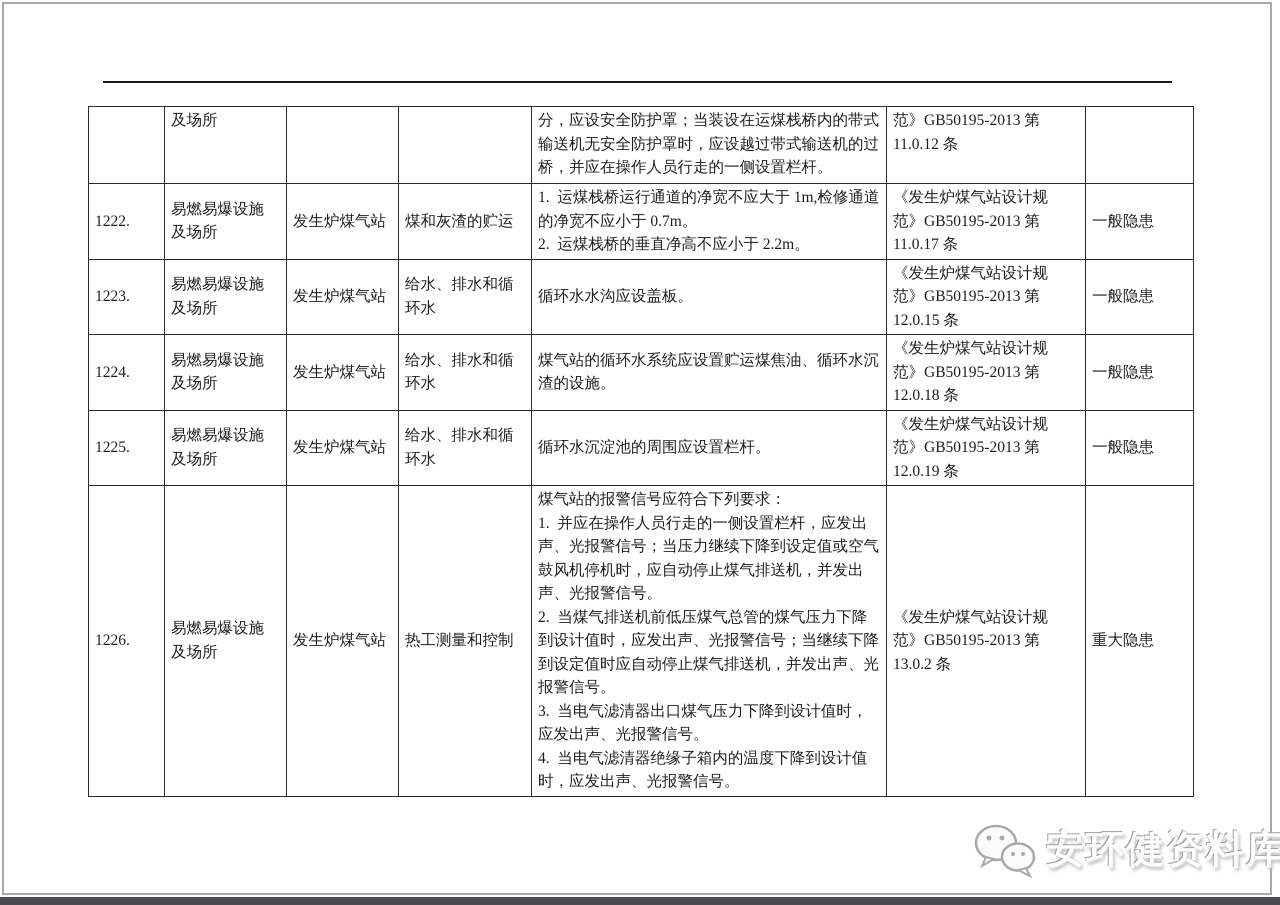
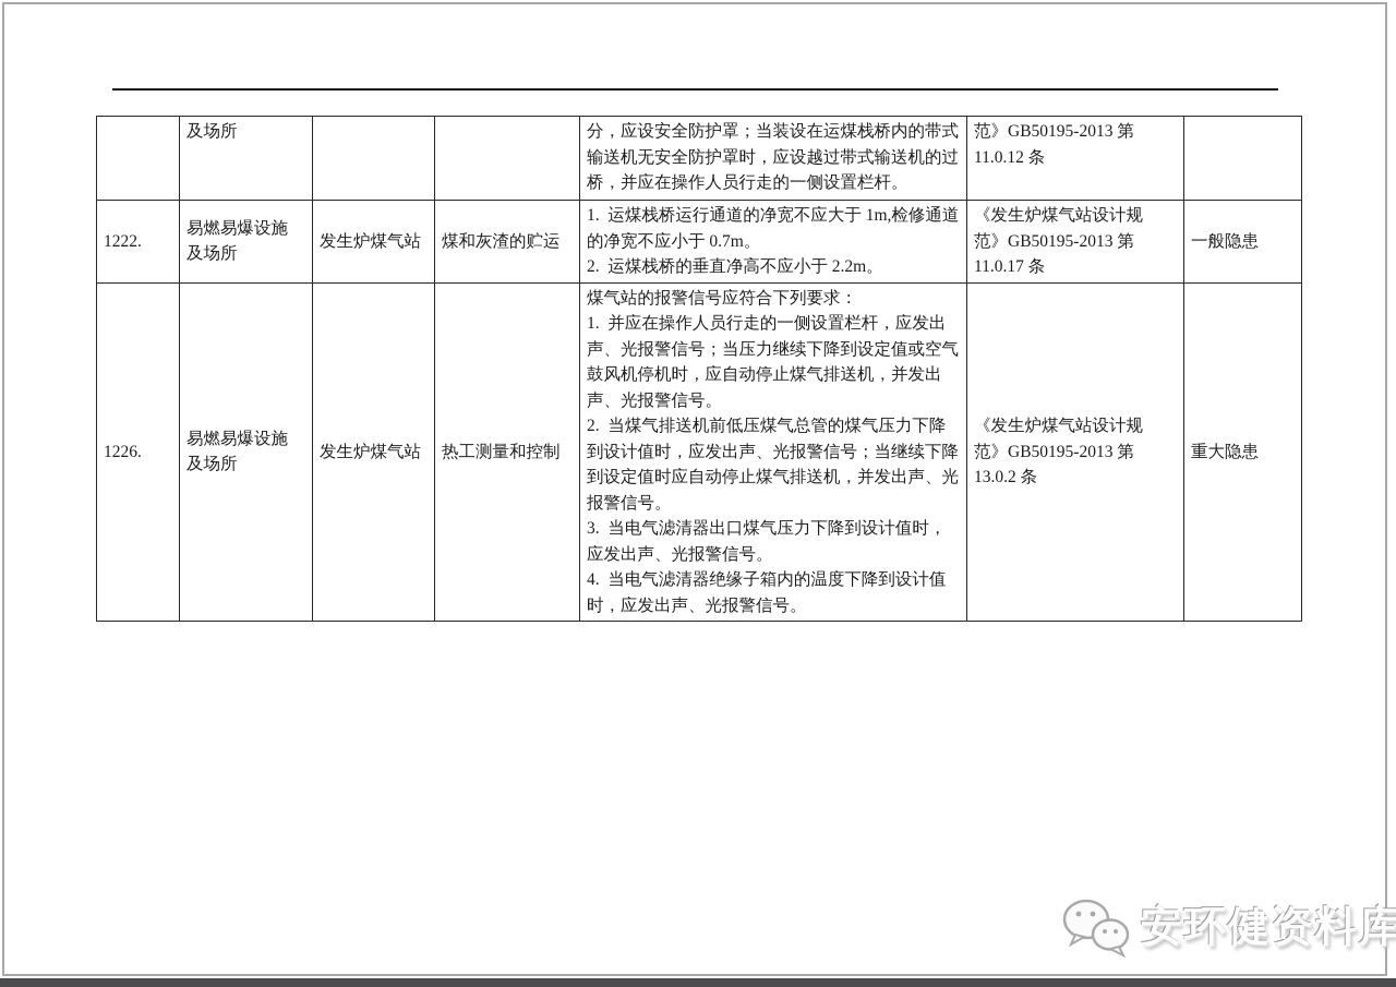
  	及场所			分，应设安全防护罩；当装设在运煤栈桥内的带式输送机无安全防护罩时，应设越过带式输送机的过桥，并应在操作人员行走的一侧设置栏杆。	范》GB50195-2013 第 11.0.12 条
  1222.	易燃易爆设施 及场所	发生炉煤气站	煤和灰渣的贮运	1. 运煤栈桥运行通道的净宽不应大于 1m,检修通道的净宽不应小于 0.7m。 2. 运煤栈桥的垂直净高不应小于 2.2m。	《发生炉煤气站设计规 范》GB50195-2013 第 11.0.17 条	一般隐患
- 1223.	易燃易爆设施 及场所	发生炉煤气站	给水、排水和循环水	循环水水沟应设盖板。	《发生炉煤气站设计规 范》GB50195-2013 第 12.0.15 条	一般隐患
- 1224.	易燃易爆设施 及场所	发生炉煤气站	给水、排水和循环水	煤气站的循环水系统应设置贮运煤焦油、循环水沉渣的设施。	《发生炉煤气站设计规 范》GB50195-2013 第 12.0.18 条	一般隐患
- 1225.	易燃易爆设施 及场所	发生炉煤气站	给水、排水和循环水	循环水沉淀池的周围应设置栏杆。	《发生炉煤气站设计规 范》GB50195-2013 第 12.0.19 条	一般隐患
  1226.	易燃易爆设施 及场所	发生炉煤气站	热工测量和控制	煤气站的报警信号应符合下列要求： 1. 并应在操作人员行走的一侧设置栏杆，应发出声、光报警信号；当压力继续下降到设定值或空气鼓风机停机时，应自动停止煤气排送机，并发出声、光报警信号。 2. 当煤气排送机前低压煤气总管的煤气压力下降到设计值时，应发出声、光报警信号；当继续下降到设定值时应自动停止煤气排送机，并发出声、光报警信号。 3. 当电气滤清器出口煤气压力下降到设计值时，应发出声、光报警信号。 4. 当电气滤清器绝缘子箱内的温度下降到设计值时，应发出声、光报警信号。	《发生炉煤气站设计规 范》GB50195-2013 第 13.0.2 条	重大隐患
  安环健资料库
